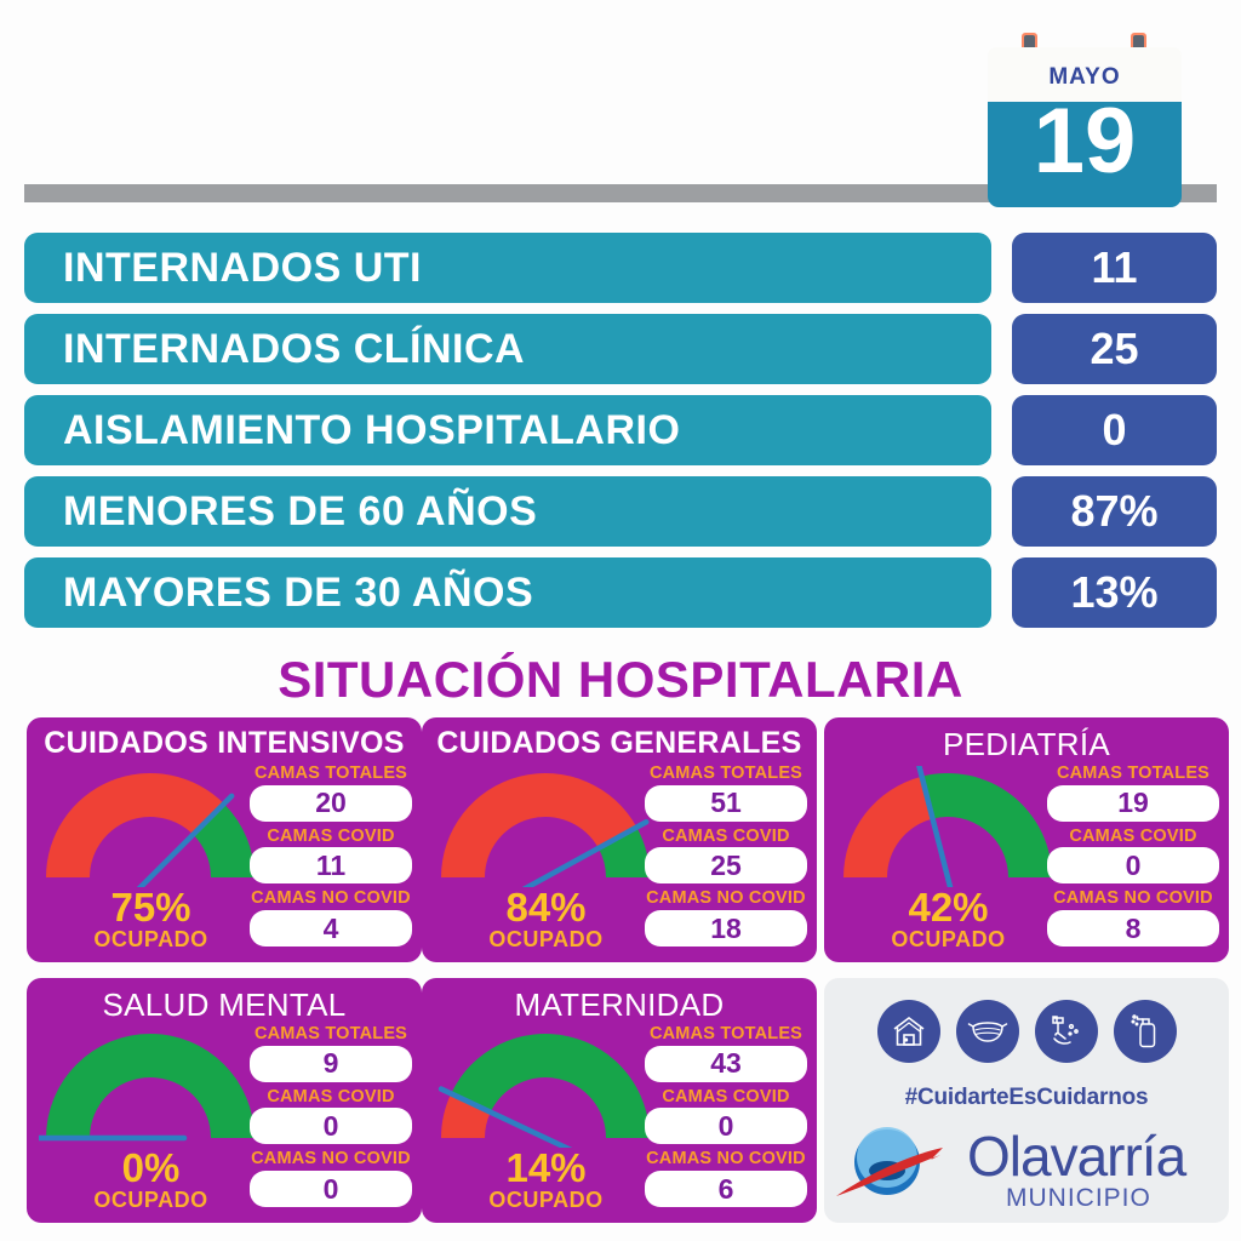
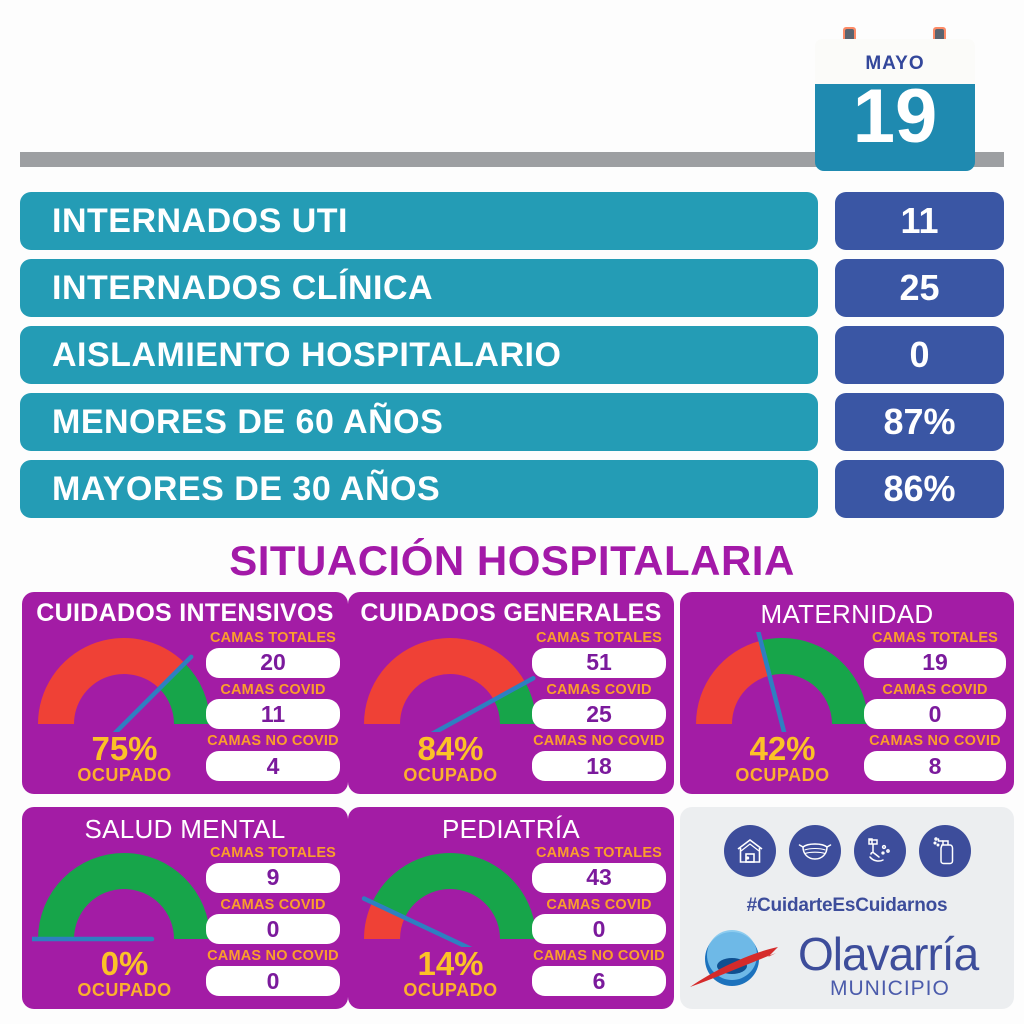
  MAYO
  19
  INTERNADOS UTI
  11
  INTERNADOS CLÍNICA
  25
  AISLAMIENTO HOSPITALARIO
  0
  MENORES DE 60 AÑOS
  87%
  MAYORES DE 30 AÑOS
- 13%
+ 86%
  SITUACIÓN HOSPITALARIA
  CUIDADOS INTENSIVOS
  75%
  OCUPADO
  CAMAS TOTALES
  20
  CAMAS COVID
  11
  CAMAS NO COVID
  4
  CUIDADOS GENERALES
  84%
  OCUPADO
  CAMAS TOTALES
  51
  CAMAS COVID
  25
  CAMAS NO COVID
  18
- PEDIATRÍA
+ MATERNIDAD
  42%
  OCUPADO
  CAMAS TOTALES
  19
  CAMAS COVID
  0
  CAMAS NO COVID
  8
  SALUD MENTAL
  0%
  OCUPADO
  CAMAS TOTALES
  9
  CAMAS COVID
  0
  CAMAS NO COVID
  0
- MATERNIDAD
+ PEDIATRÍA
  14%
  OCUPADO
  CAMAS TOTALES
  43
  CAMAS COVID
  0
  CAMAS NO COVID
  6
  #CuidarteEsCuidarnos
  Olavarría
  MUNICIPIO
